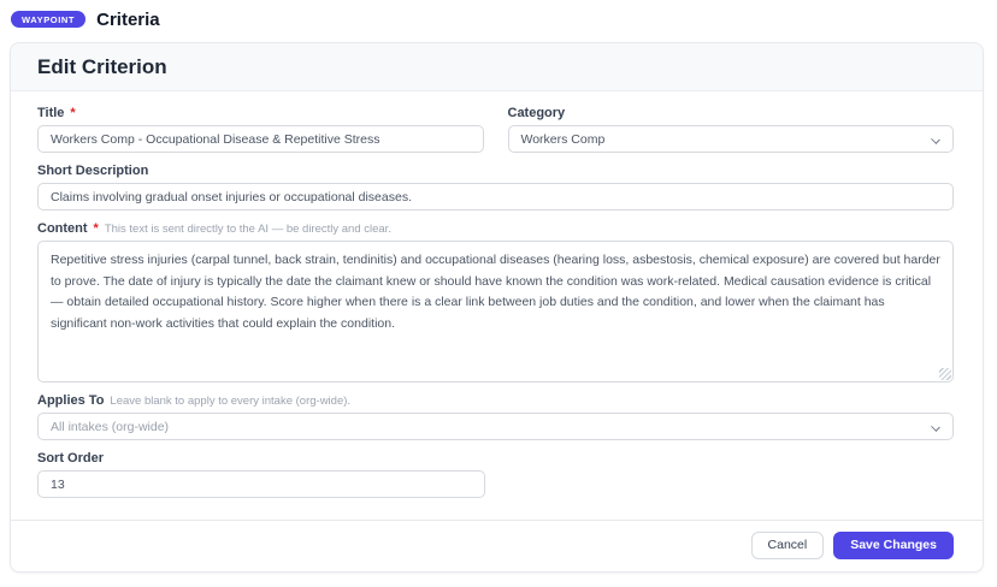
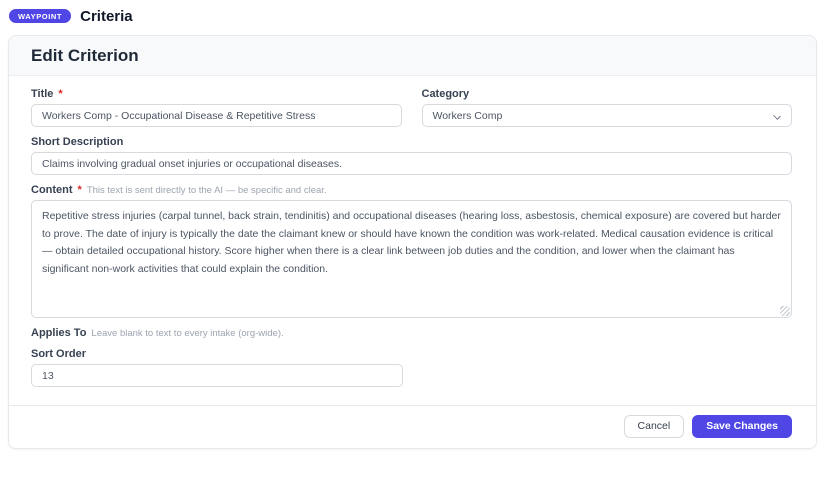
  WAYPOINT
  Criteria
  Edit Criterion
  Title
  *
  Workers Comp - Occupational Disease & Repetitive Stress
  Category
  Workers Comp
  Short Description
  Claims involving gradual onset injuries or occupational diseases.
  Content
  *
- This text is sent directly to the AI — be directly and clear.
+ This text is sent directly to the AI — be specific and clear.
  Applies To
- Leave blank to apply to every intake (org-wide).
+ Leave blank to text to every intake (org-wide).
- All intakes (org-wide)
  Sort Order
  13
  Cancel
  Save Changes
